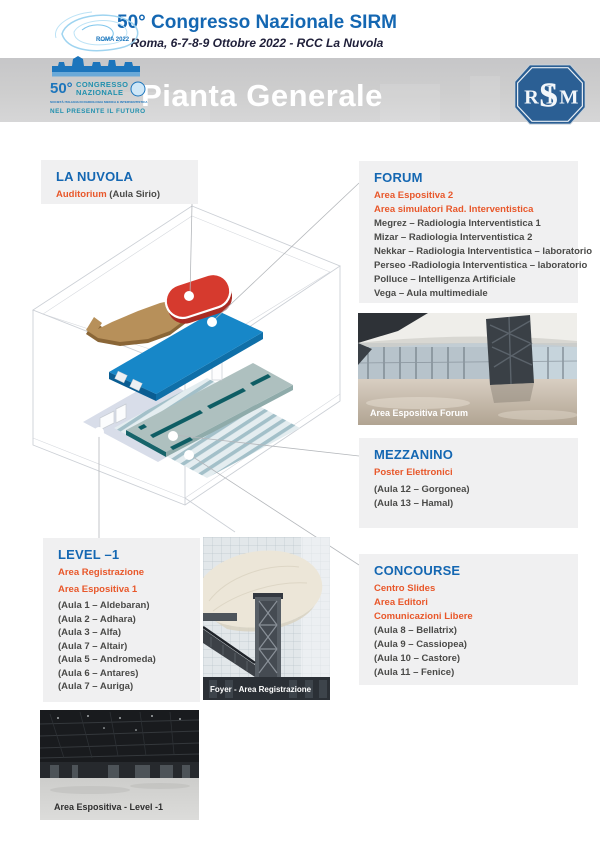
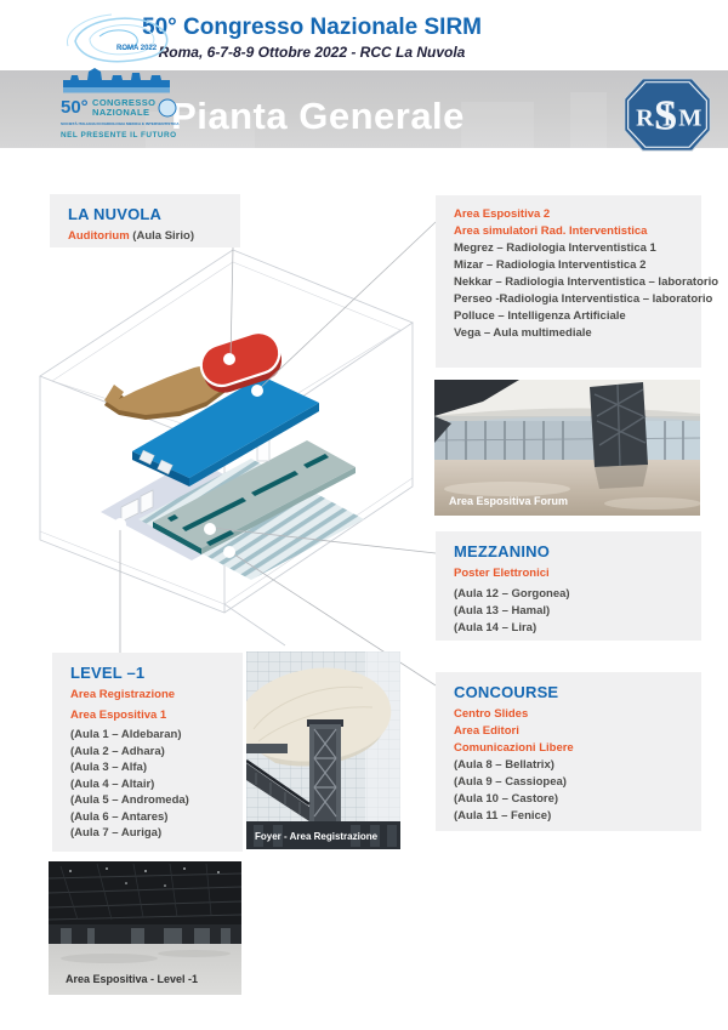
  50° Congresso Nazionale SIRM
  Roma, 6-7-8-9 Ottobre 2022 - RCC La Nuvola
  Pianta Generale
  50°
  CONGRESSO
  NAZIONALE
  R
  M
  S
  I
  LA NUVOLA
  Auditorium (Aula Sirio)
- FORUM
  Area Espositiva 2
  Area simulatori Rad. Interventistica
  Megrez – Radiologia Interventistica 1
  Mizar – Radiologia Interventistica 2
  Nekkar – Radiologia Interventistica – laboratorio
  Perseo -Radiologia Interventistica – laboratorio
  Polluce – Intelligenza Artificiale
  Vega – Aula multimediale
  MEZZANINO
  Poster Elettronici
  (Aula 12 – Gorgonea)
  (Aula 13 – Hamal)
+ (Aula 14 – Lira)
  CONCOURSE
  Centro Slides
  Area Editori
  Comunicazioni Libere
  (Aula 8 – Bellatrix)
  (Aula 9 – Cassiopea)
  (Aula 10 – Castore)
  (Aula 11 – Fenice)
  LEVEL –1
  Area Registrazione
  Area Espositiva 1
  (Aula 1 – Aldebaran)
  (Aula 2 – Adhara)
  (Aula 3 – Alfa)
- (Aula 7 – Altair)
+ (Aula 4 – Altair)
  (Aula 5 – Andromeda)
  (Aula 6 – Antares)
  (Aula 7 – Auriga)
  Area Espositiva Forum
  Foyer - Area Registrazione
  Area Espositiva - Level -1
